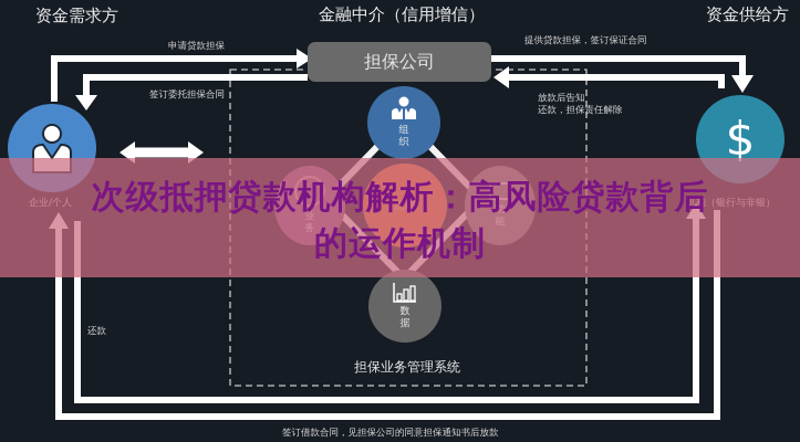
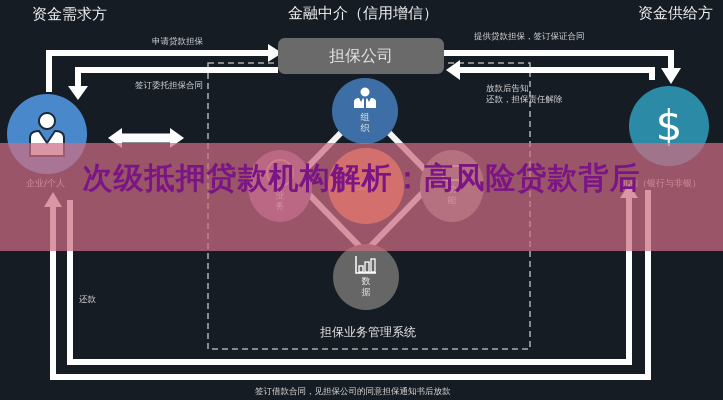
  资金需求方
  金融中介（信用增信）
  资金供给方
  申请贷款担保
  签订委托担保合同
  提供贷款担保，签订保证合同
  放款后告知
  还款，担保责任解除
  还款
  签订借款合同，见担保公司的同意担保通知书后放款
  担保公司
  企业/个人
  $
  机构（银行与非银）
  组织
  业务
  流程
  功能
  数据
  担保业务管理系统
  次级抵押贷款机构解析：高风险贷款背后
- 的运作机制
